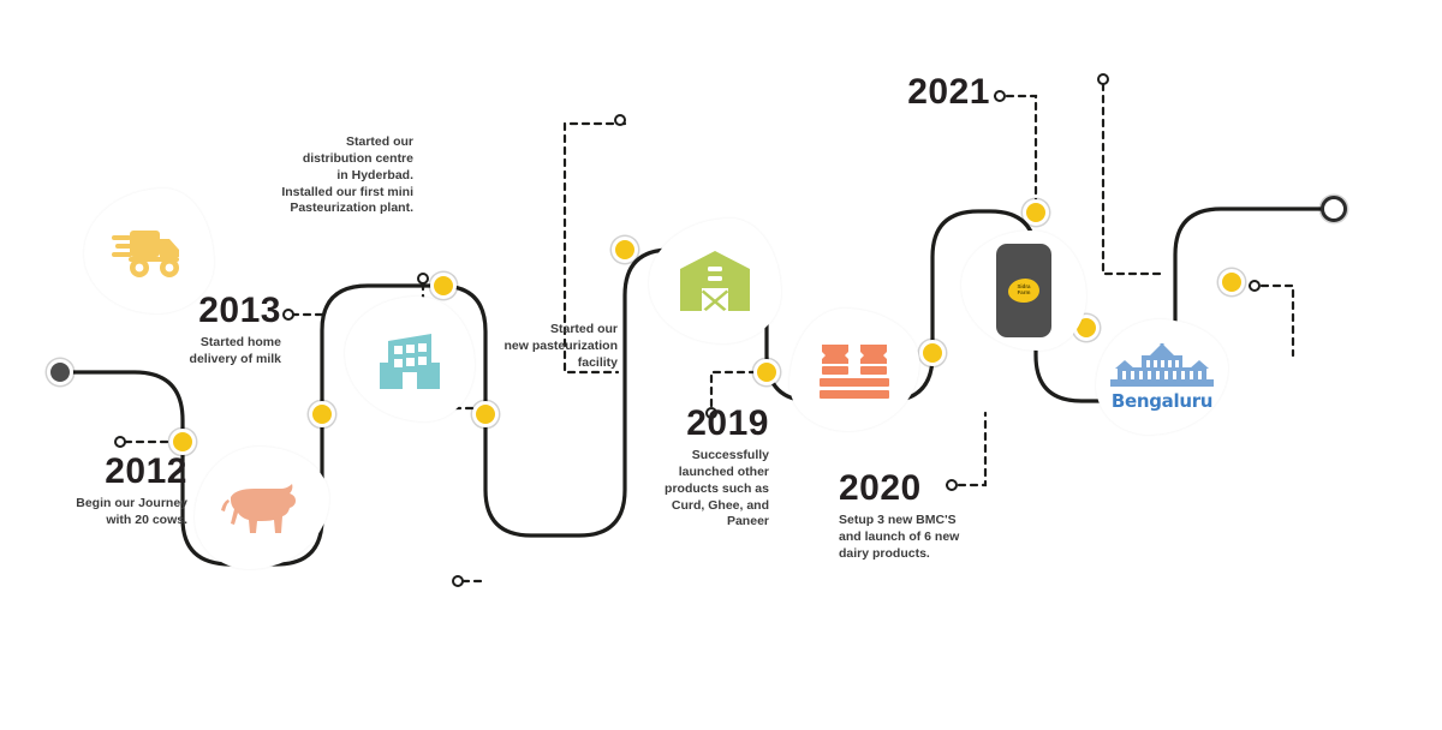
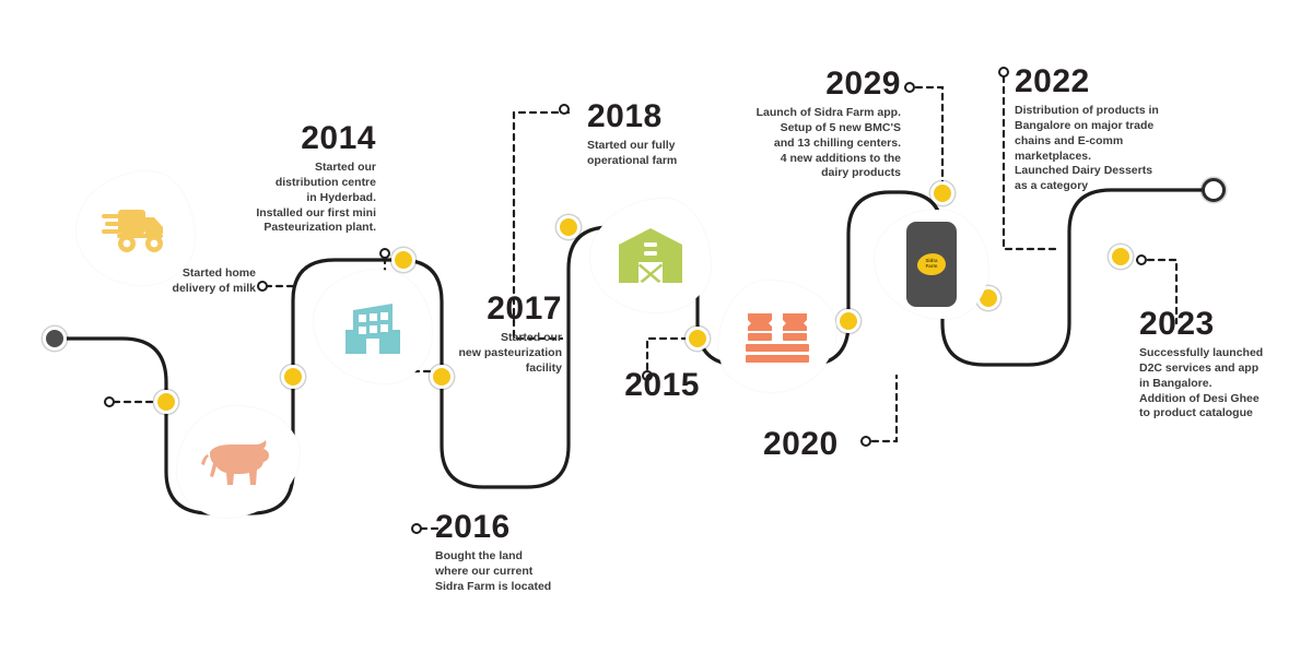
- Bengaluru
- 2012
- Begin our Journey
- with 20 cows.
- 2013
  Started home
  delivery of milk
+ 2014
  Started our
  distribution centre
  in Hyderbad.
  Installed our first mini
  Pasteurization plant.
+ 2016
+ Bought the land
+ where our current
+ Sidra Farm is located
+ 2017
  Started our
  new pasteurization
  facility
+ 2018
+ Started our fully
+ operational farm
- 2019
+ 2015
- Successfully
- launched other
- products such as
- Curd, Ghee, and
- Paneer
  2020
- Setup 3 new BMC'S
- and launch of 6 new
- dairy products.
- 2021
+ 2029
+ Launch of Sidra Farm app.
+ Setup of 5 new BMC'S
+ and 13 chilling centers.
+ 4 new additions to the
+ dairy products
+ 2022
+ Distribution of products in
+ Bangalore on major trade
+ chains and E-comm
+ marketplaces.
+ Launched Dairy Desserts
+ as a category
+ 2023
+ Successfully launched
+ D2C services and app
+ in Bangalore.
+ Addition of Desi Ghee
+ to product catalogue
